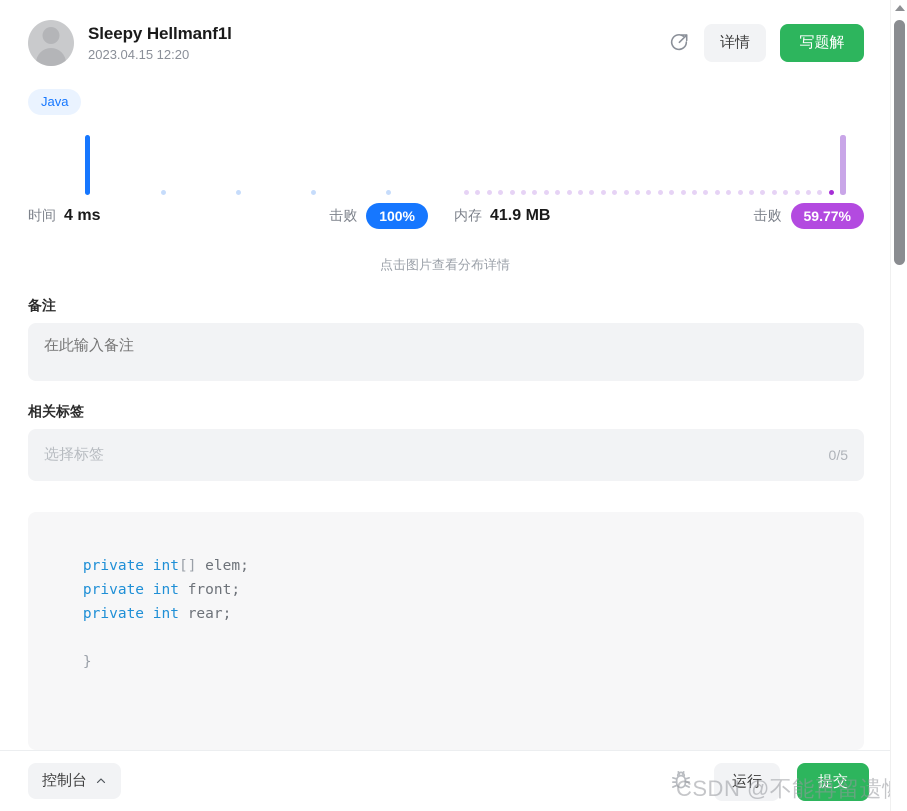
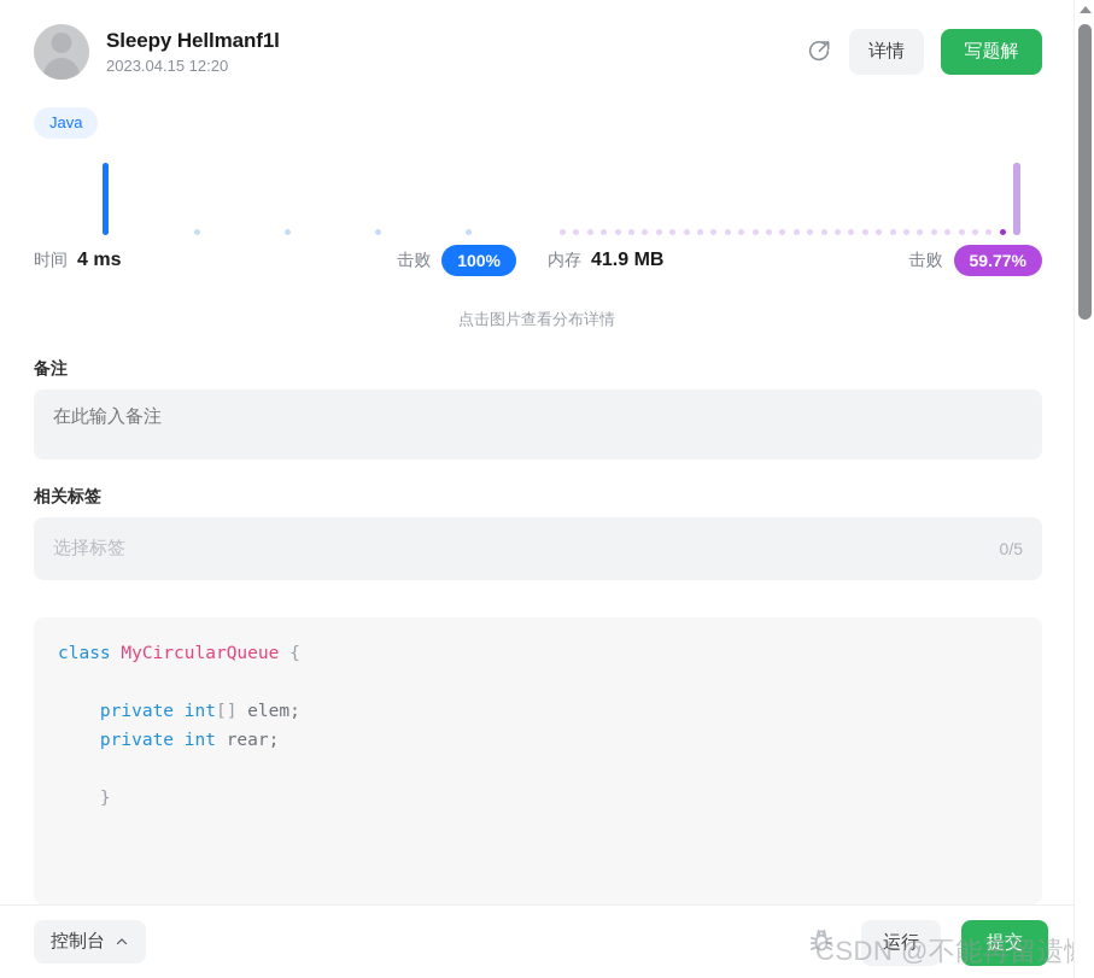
  Sleepy Hellmanf1l
  2023.04.15 12:20
  详情
  写题解
  Java
  时间
  4 ms
  击败
  100%
  内存
  41.9 MB
  击败
  59.77%
  点击图片查看分布详情
  备注
  在此输入备注
  相关标签
  选择标签
  0/5
+ class MyCircularQueue {
  private int[] elem;
- private int front;
  private int rear;
  }
  控制台
  运行
  提交
  CSDN @不能再留遗
